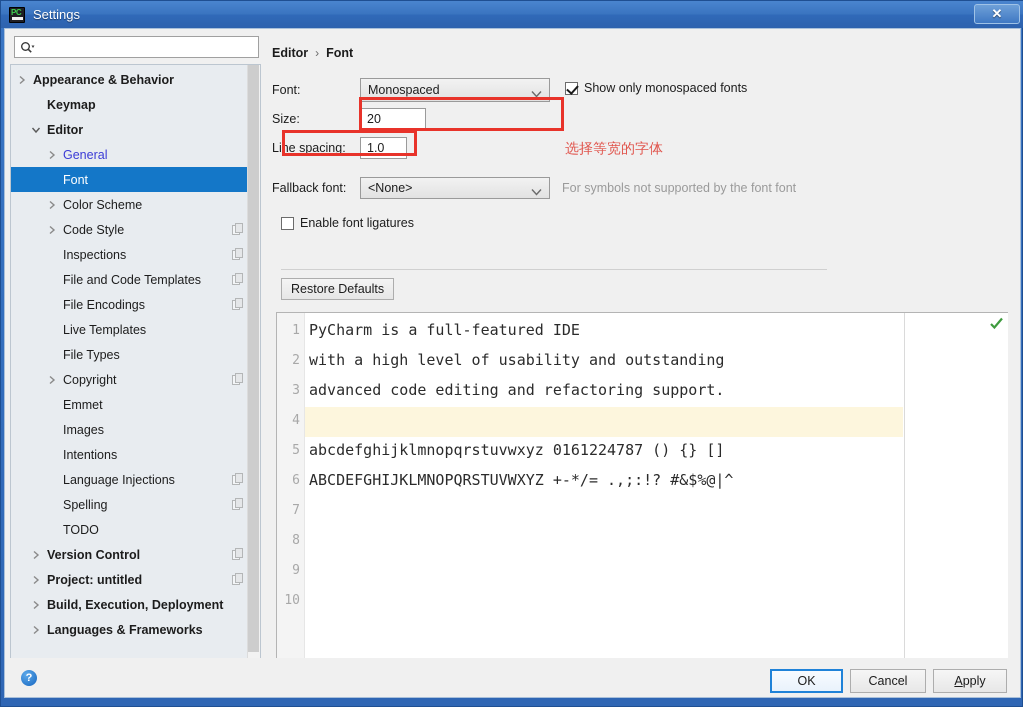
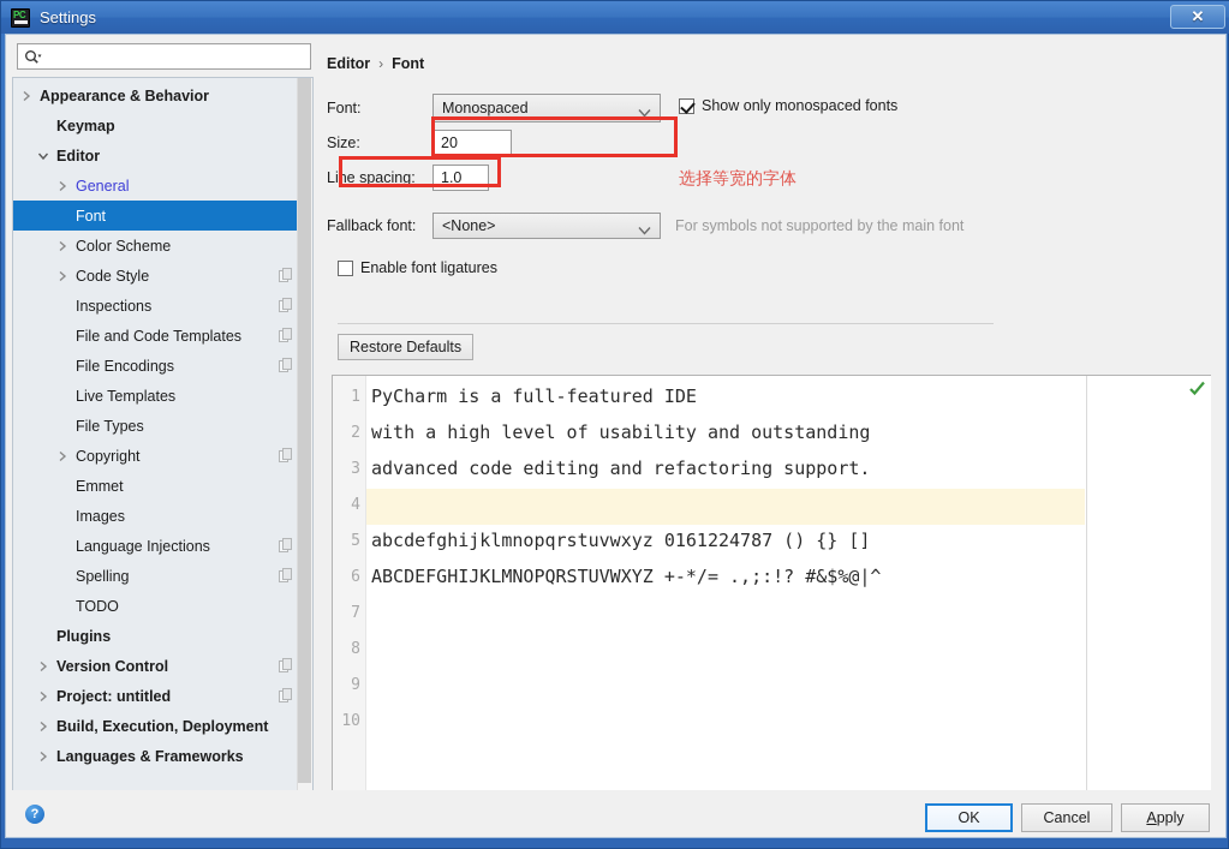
  Settings
  ✕
  Appearance & Behavior
  Keymap
  Editor
  General
  Font
  Color Scheme
  Code Style
  Inspections
  File and Code Templates
  File Encodings
  Live Templates
  File Types
  Copyright
  Emmet
  Images
- Intentions
  Language Injections
  Spelling
  TODO
+ Plugins
  Version Control
  Project: untitled
  Build, Execution, Deployment
  Languages & Frameworks
  Editor
  ›
  Font
  Font:
  Monospaced
  Show only monospaced fonts
  Size:
  20
  Line spacing:
  1.0
  Fallback font:
  <None>
- For symbols not supported by the font font
+ For symbols not supported by the main font
  Enable font ligatures
  Restore Defaults
  选择等宽的字体
  1
  2
  3
  4
  5
  6
  7
  8
  9
  10
  PyCharm is a full-featured IDE
  with a high level of usability and outstanding
  advanced code editing and refactoring support.
  abcdefghijklmnopqrstuvwxyz 0161224787 () {} []
  ABCDEFGHIJKLMNOPQRSTUVWXYZ +-*/= .,;:!? #&$%@|^
  ?
  OK
  Cancel
  A
  pply
